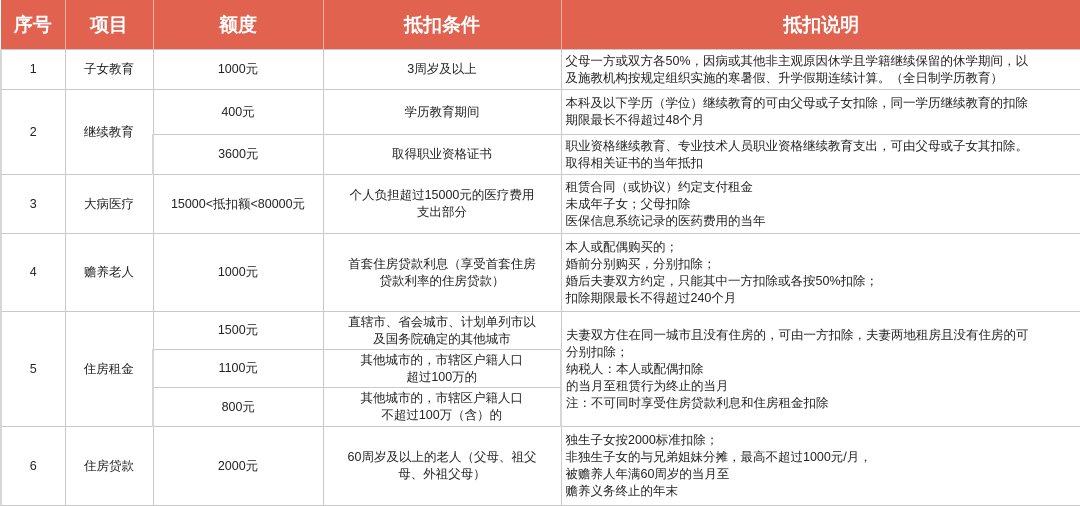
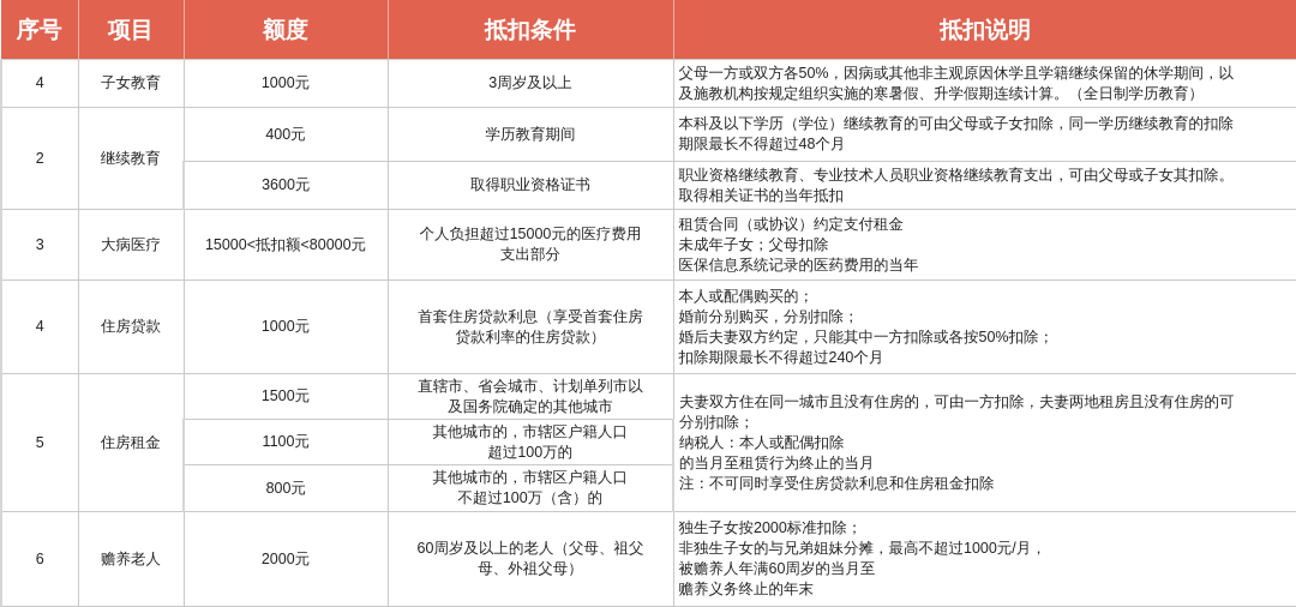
  序号	项目	额度	抵扣条件	抵扣说明
- 1	子女教育	1000元	3周岁及以上	父母一方或双方各50%，因病或其他非主观原因休学且学籍继续保留的休学期间，以及施教机构按规定组织实施的寒暑假、升学假期连续计算。（全日制学历教育）
+ 4	子女教育	1000元	3周岁及以上	父母一方或双方各50%，因病或其他非主观原因休学且学籍继续保留的休学期间，以及施教机构按规定组织实施的寒暑假、升学假期连续计算。（全日制学历教育）
  2	继续教育	400元	学历教育期间	本科及以下学历（学位）继续教育的可由父母或子女扣除，同一学历继续教育的扣除期限最长不得超过48个月
  3600元	取得职业资格证书	职业资格继续教育、专业技术人员职业资格继续教育支出，可由父母或子女其扣除。取得相关证书的当年抵扣
  3	大病医疗	15000<抵扣额<80000元	个人负担超过15000元的医疗费用支出部分	租赁合同（或协议）约定支付租金未成年子女；父母扣除医保信息系统记录的医药费用的当年
- 4	赡养老人	1000元	首套住房贷款利息（享受首套住房贷款利率的住房贷款）	本人或配偶购买的；婚前分别购买，分别扣除；婚后夫妻双方约定，只能其中一方扣除或各按50%扣除；扣除期限最长不得超过240个月
+ 4	住房贷款	1000元	首套住房贷款利息（享受首套住房贷款利率的住房贷款）	本人或配偶购买的；婚前分别购买，分别扣除；婚后夫妻双方约定，只能其中一方扣除或各按50%扣除；扣除期限最长不得超过240个月
  5	住房租金	1500元	直辖市、省会城市、计划单列市以及国务院确定的其他城市	夫妻双方住在同一城市且没有住房的，可由一方扣除，夫妻两地租房且没有住房的可分别扣除；纳税人：本人或配偶扣除的当月至租赁行为终止的当月注：不可同时享受住房贷款利息和住房租金扣除
  1100元	其他城市的，市辖区户籍人口超过100万的
  800元	其他城市的，市辖区户籍人口不超过100万（含）的
- 6	住房贷款	2000元	60周岁及以上的老人（父母、祖父母、外祖父母）	独生子女按2000标准扣除；非独生子女的与兄弟姐妹分摊，最高不超过1000元/月，被赡养人年满60周岁的当月至赡养义务终止的年末
+ 6	赡养老人	2000元	60周岁及以上的老人（父母、祖父母、外祖父母）	独生子女按2000标准扣除；非独生子女的与兄弟姐妹分摊，最高不超过1000元/月，被赡养人年满60周岁的当月至赡养义务终止的年末
